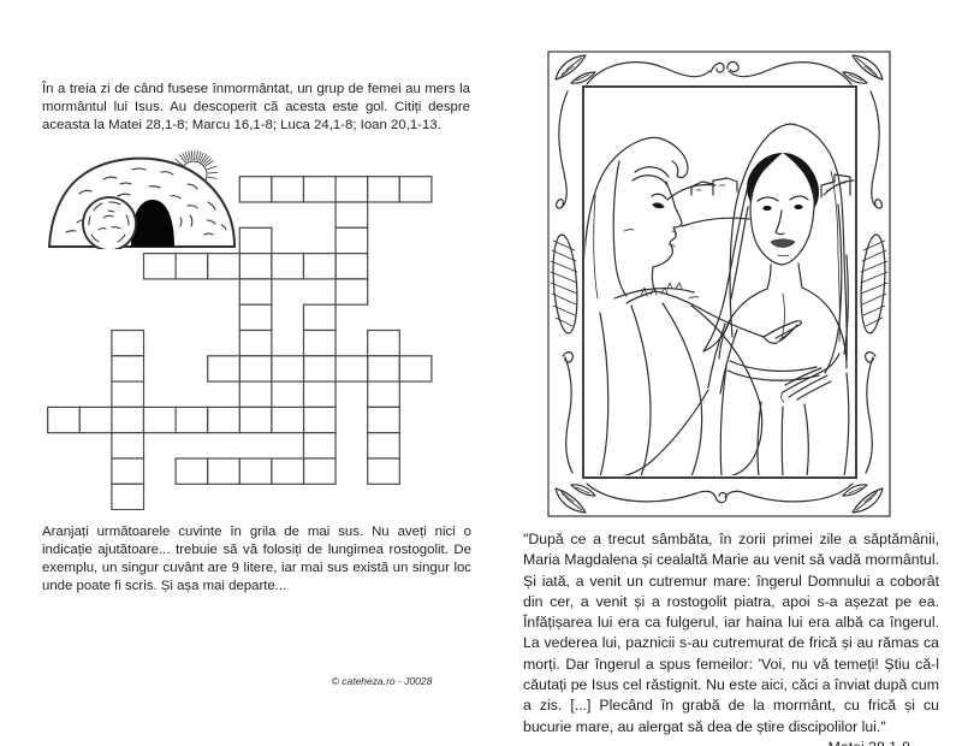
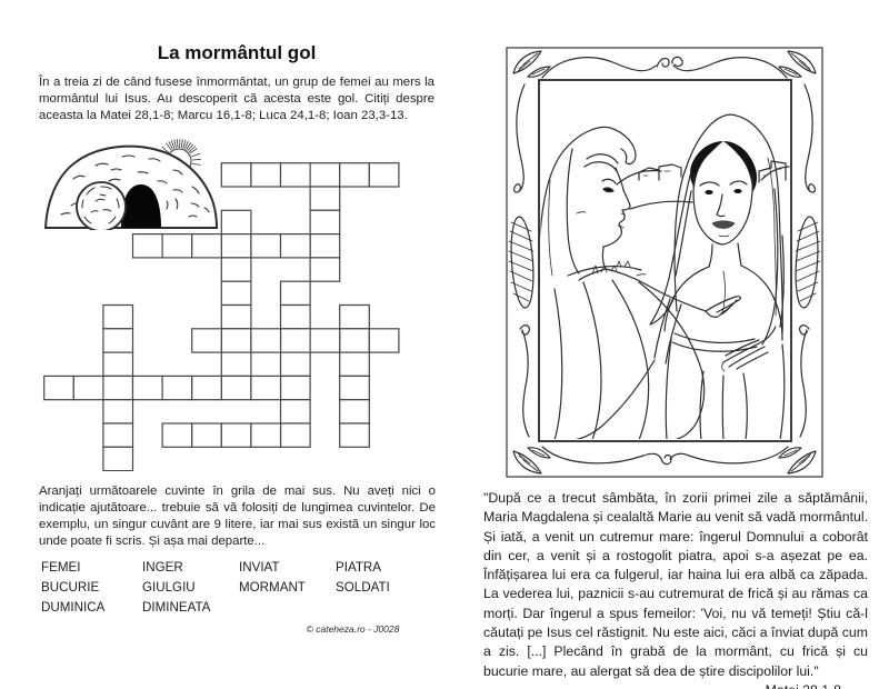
+ La mormântul gol
- În a treia zi de când fusese înmormântat, un grup de femei au mers la mormântul lui Isus. Au descoperit că acesta este gol. Citiți despre aceasta la Matei 28,1-8; Marcu 16,1-8; Luca 24,1-8; Ioan 20,1-13.
+ În a treia zi de când fusese înmormântat, un grup de femei au mers la mormântul lui Isus. Au descoperit că acesta este gol. Citiți despre aceasta la Matei 28,1-8; Marcu 16,1-8; Luca 24,1-8; Ioan 23,3-13.
- Aranjați următoarele cuvinte în grila de mai sus. Nu aveți nici o indicație ajutătoare... trebuie să vă folosiți de lungimea rostogolit. De exemplu, un singur cuvânt are 9 litere, iar mai sus există un singur loc unde poate fi scris. Și așa mai departe...
+ Aranjați următoarele cuvinte în grila de mai sus. Nu aveți nici o indicație ajutătoare... trebuie să vă folosiți de lungimea cuvintelor. De exemplu, un singur cuvânt are 9 litere, iar mai sus există un singur loc unde poate fi scris. Și așa mai departe...
+ FEMEI
+ INGER
+ INVIAT
+ PIATRA
+ BUCURIE
+ GIULGIU
+ MORMANT
+ SOLDATI
+ DUMINICA
+ DIMINEATA
  © cateheza.ro - J0028
- "După ce a trecut sâmbăta, în zorii primei zile a săptămânii, Maria Magdalena și cealaltă Marie au venit să vadă mormântul. Și iată, a venit un cutremur mare: îngerul Domnului a coborât din cer, a venit și a rostogolit piatra, apoi s-a așezat pe ea. Înfățișarea lui era ca fulgerul, iar haina lui era albă ca îngerul. La vederea lui, paznicii s-au cutremurat de frică și au rămas ca morți. Dar îngerul a spus femeilor: 'Voi, nu vă temeți! Știu că-l căutați pe Isus cel răstignit. Nu este aici, căci a înviat după cum a zis. [...] Plecând în grabă de la mormânt, cu frică și cu bucurie mare, au alergat să dea de știre discipolilor lui."
+ "După ce a trecut sâmbăta, în zorii primei zile a săptămânii, Maria Magdalena și cealaltă Marie au venit să vadă mormântul. Și iată, a venit un cutremur mare: îngerul Domnului a coborât din cer, a venit și a rostogolit piatra, apoi s-a așezat pe ea. Înfățișarea lui era ca fulgerul, iar haina lui era albă ca zăpada. La vederea lui, paznicii s-au cutremurat de frică și au rămas ca morți. Dar îngerul a spus femeilor: 'Voi, nu vă temeți! Știu că-l căutați pe Isus cel răstignit. Nu este aici, căci a înviat după cum a zis. [...] Plecând în grabă de la mormânt, cu frică și cu bucurie mare, au alergat să dea de știre discipolilor lui."
